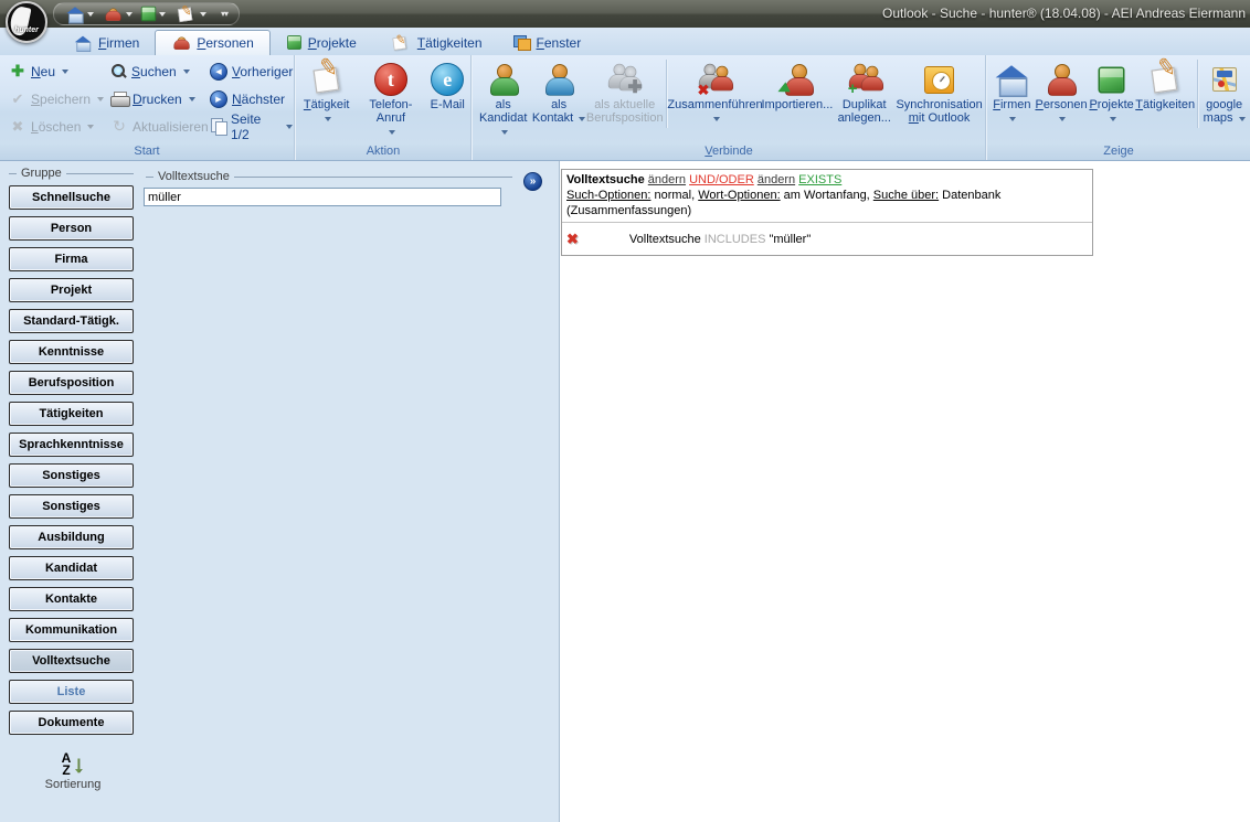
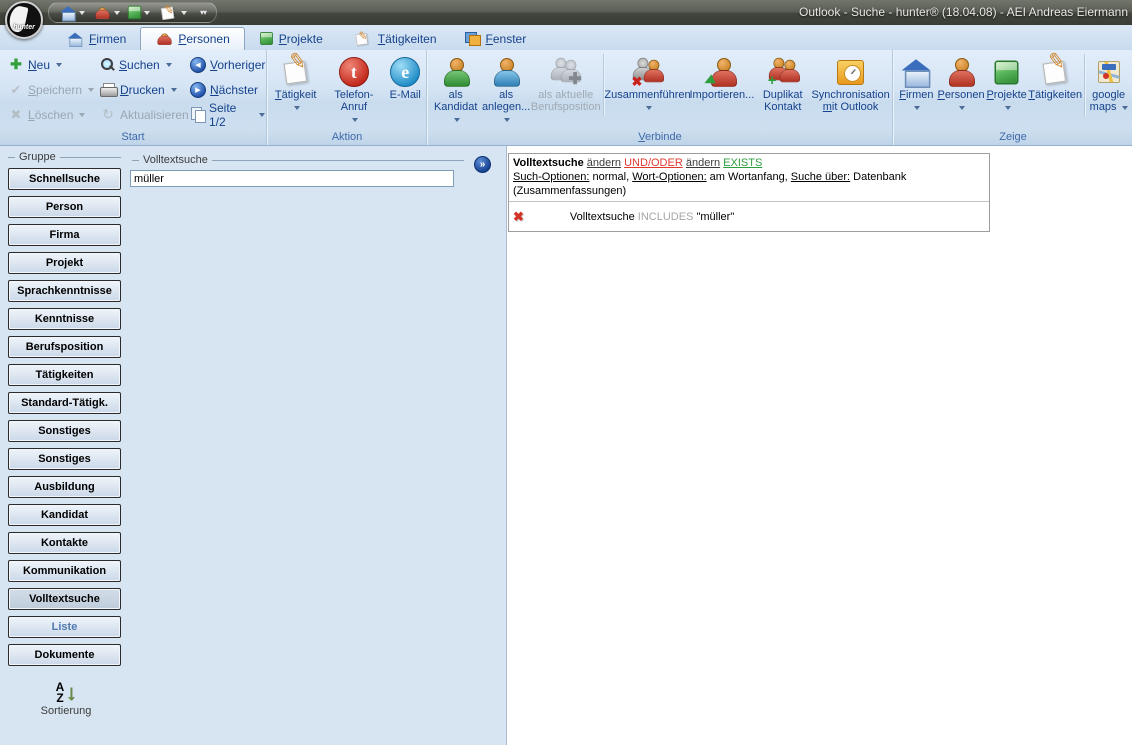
  ▾▾
  Outlook - Suche - hunter® (18.04.08) - AEI Andreas Eiermann
  Firmen
  Personen
  Projekte
  Tätigkeiten
  Fenster
  ✚
  Neu
  ✔
  Speichern
  ✖
  Löschen
  Suchen
  Drucken
  ↻
  Aktualisieren
  Vorheriger
  Nächster
  Seite 1/2
  Start
  Tätigkeit
  t
  Telefon-Anruf
  e
  E-Mail
  Aktion
  als
  Kandidat
  als
- Kontakt
+ anlegen...
  ✚
  als aktuelle
  Berufsposition
  ✖
  Zusammenführen
  Importieren...
  +
  Duplikat
- anlegen...
+ Kontakt
  Synchronisation
  mit Outlook
  Verbinde
  Firmen
  Personen
  Projekte
  Tätigkeiten
  google
  maps
  Zeige
  Gruppe
  Schnellsuche
  Person
  Firma
  Projekt
- Standard-Tätigk.
+ Sprachkenntnisse
  Kenntnisse
  Berufsposition
  Tätigkeiten
- Sprachkenntnisse
+ Standard-Tätigk.
  Sonstiges
  Sonstiges
  Ausbildung
  Kandidat
  Kontakte
  Kommunikation
  Volltextsuche
  Liste
  Dokumente
  A
  Z
  ↓
  Sortierung
  Volltextsuche
  »
  müller
  Volltextsuche ändern UND/ODER ändern EXISTS
  Such-Optionen: normal, Wort-Optionen: am Wortanfang, Suche über: Datenbank (Zusammenfassungen)
  ✖
  Volltextsuche INCLUDES "müller"
